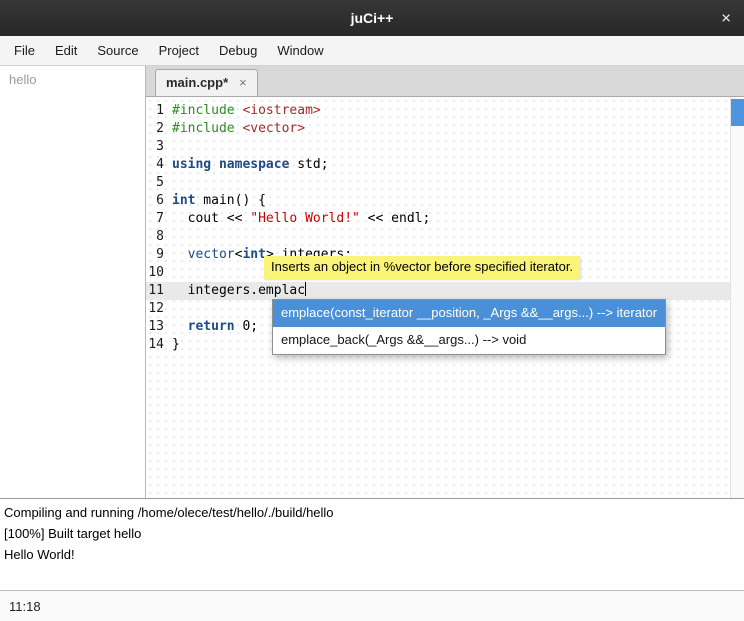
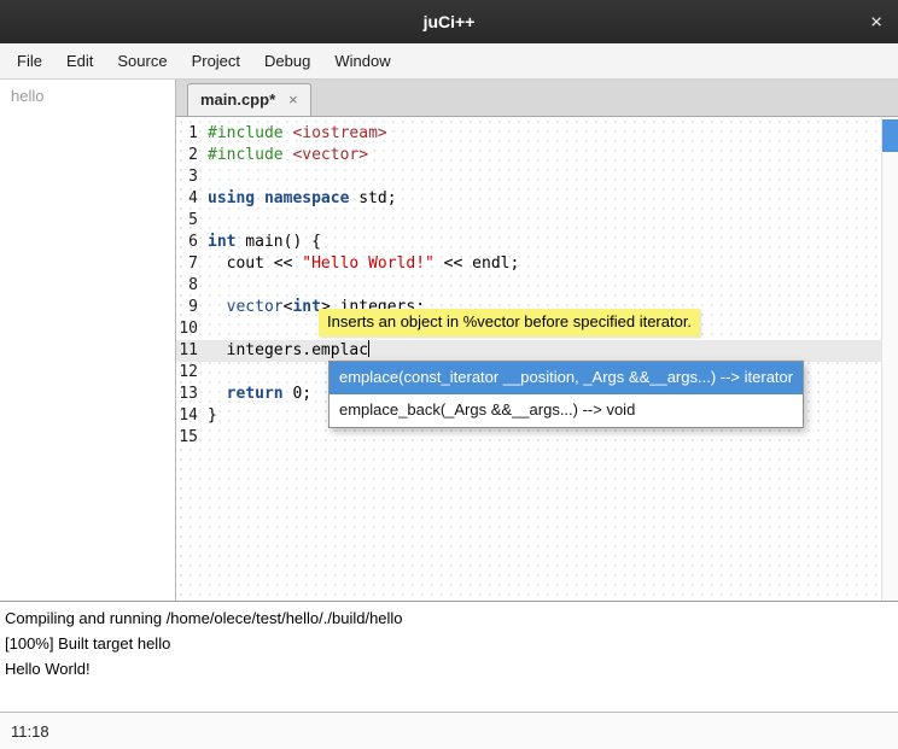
  juCi++
  ×
  File
  Edit
  Source
  Project
  Debug
  Window
  hello
  main.cpp*
  ×
  1
  #include <iostream>
  2
  #include <vector>
  3
  4
  using namespace std;
  5
  6
  int main() {
  7
  cout << "Hello World!" << endl;
  8
  9
  vector<int> integers;
  10
  11
  integers.emplac
  12
  13
  return 0;
  14
  }
+ 15
  Inserts an object in %vector before specified iterator.
  emplace(const_iterator __position, _Args &&__args...) --> iterator
  emplace_back(_Args &&__args...) --> void
  Compiling and running /home/olece/test/hello/./build/hello
  [100%] Built target hello
  Hello World!
  11:18
